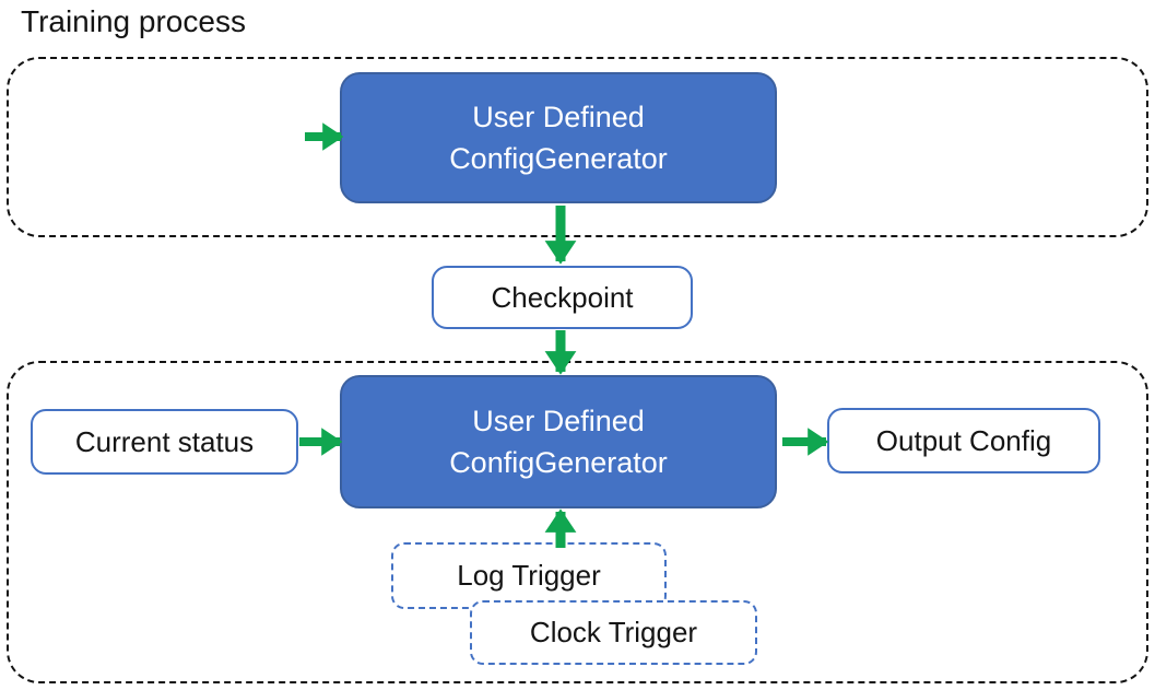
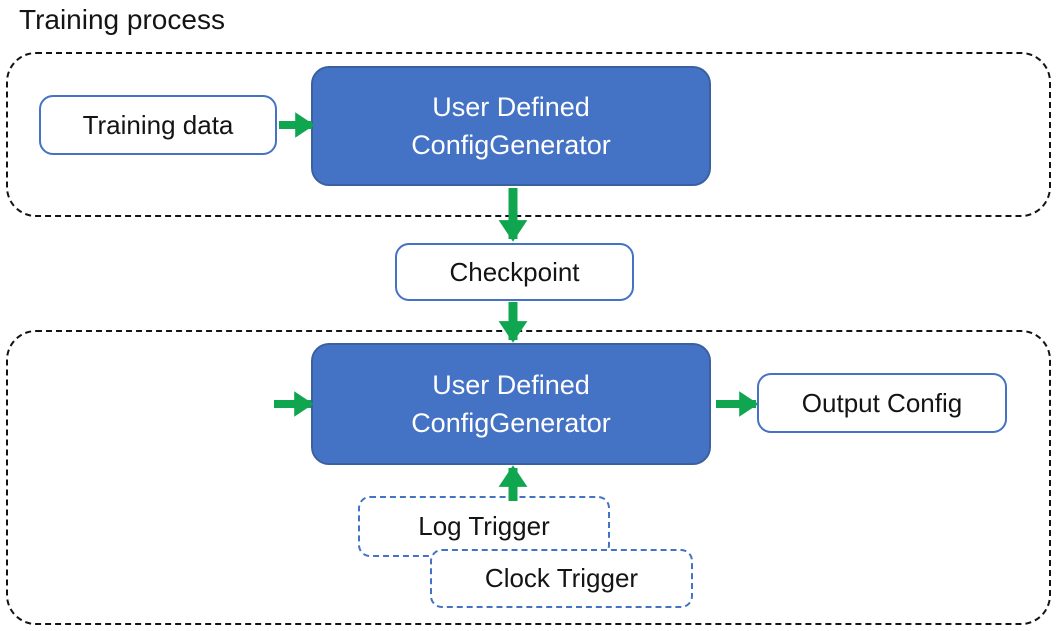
  Training process
+ Training data
  User Defined
  ConfigGenerator
  Checkpoint
- Current status
  User Defined
  ConfigGenerator
  Output Config
  Log Trigger
  Clock Trigger
